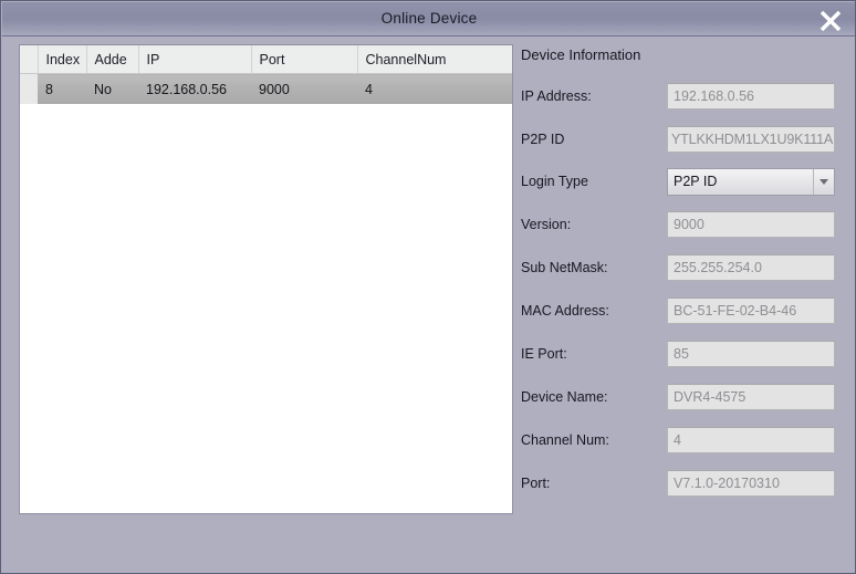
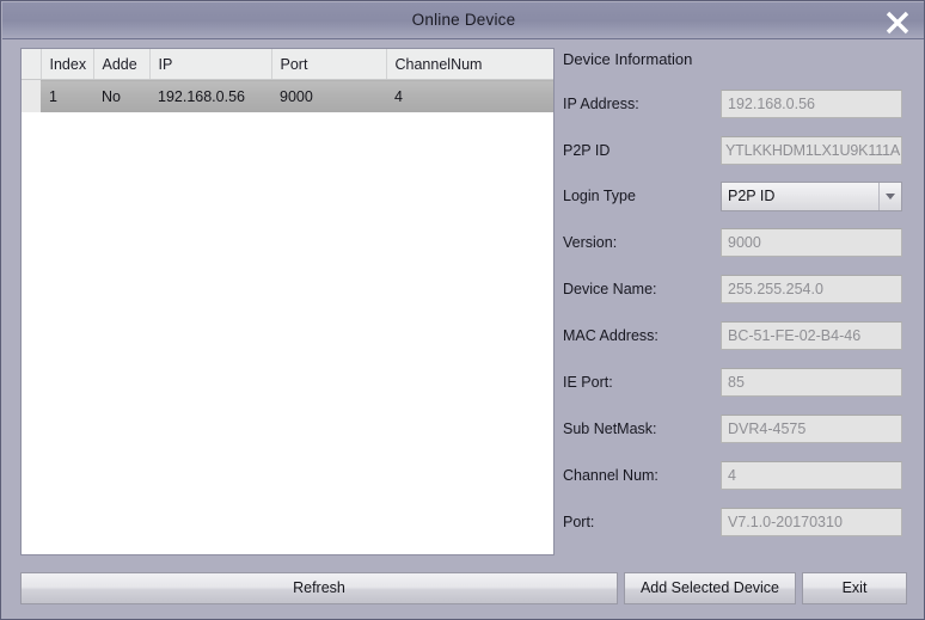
  Online Device
  	Index	Adde	IP	Port	ChannelNum
- 	8	No	192.168.0.56	9000	4
+ 	1	No	192.168.0.56	9000	4
  Device Information
  IP Address:
  192.168.0.56
  P2P ID
  YTLKKHDM1LX1U9K111A
  Login Type
  P2P ID
  Version:
  9000
- Sub NetMask:
+ Device Name:
  255.255.254.0
  MAC Address:
  BC-51-FE-02-B4-46
  IE Port:
  85
- Device Name:
+ Sub NetMask:
  DVR4-4575
  Channel Num:
  4
  Port:
  V7.1.0-20170310
+ Refresh
+ Add Selected Device
+ Exit
